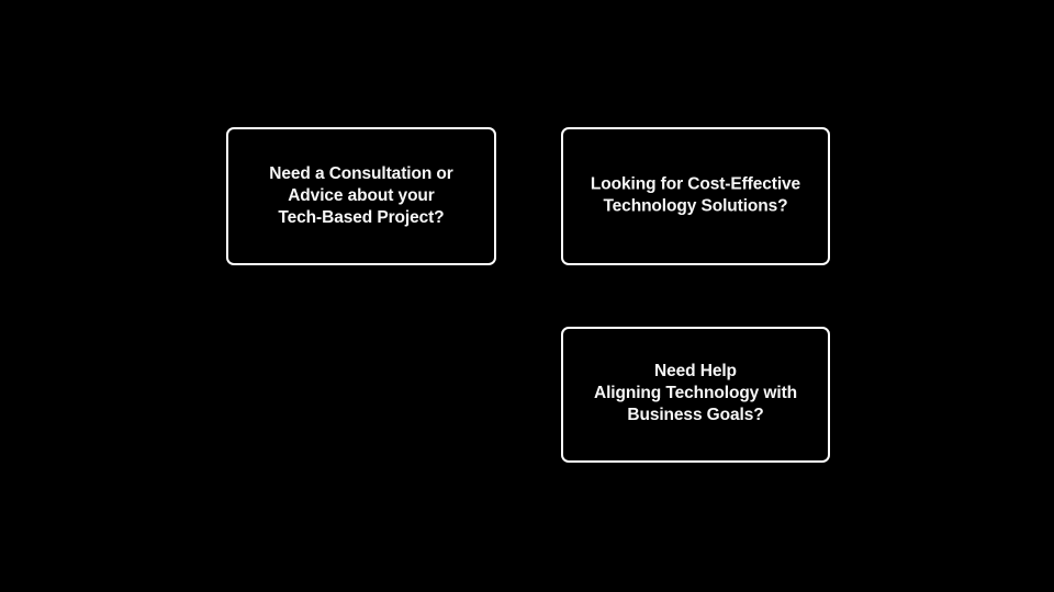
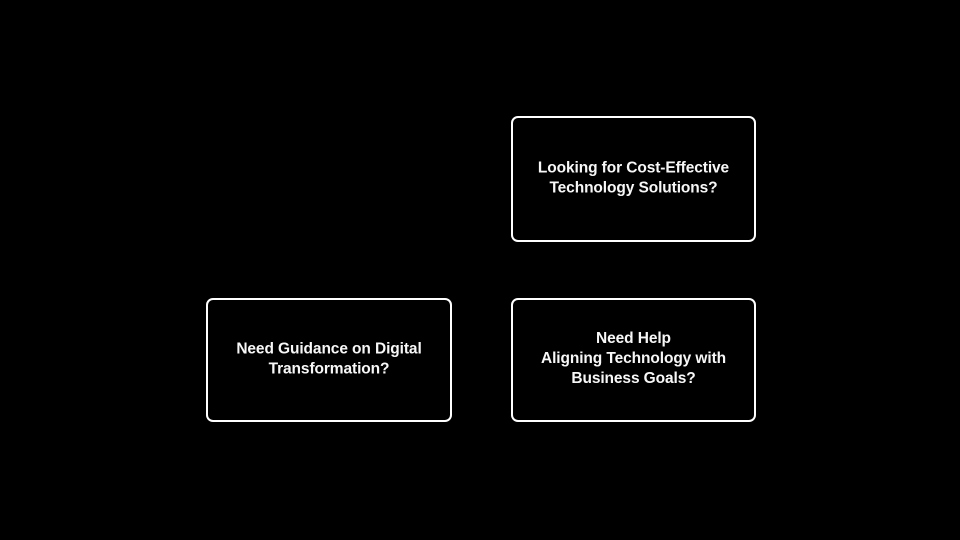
- Need a Consultation or
- Advice about your
- Tech-Based Project?
  Looking for Cost-Effective
  Technology Solutions?
+ Need Guidance on Digital
+ Transformation?
  Need Help
  Aligning Technology with
  Business Goals?
